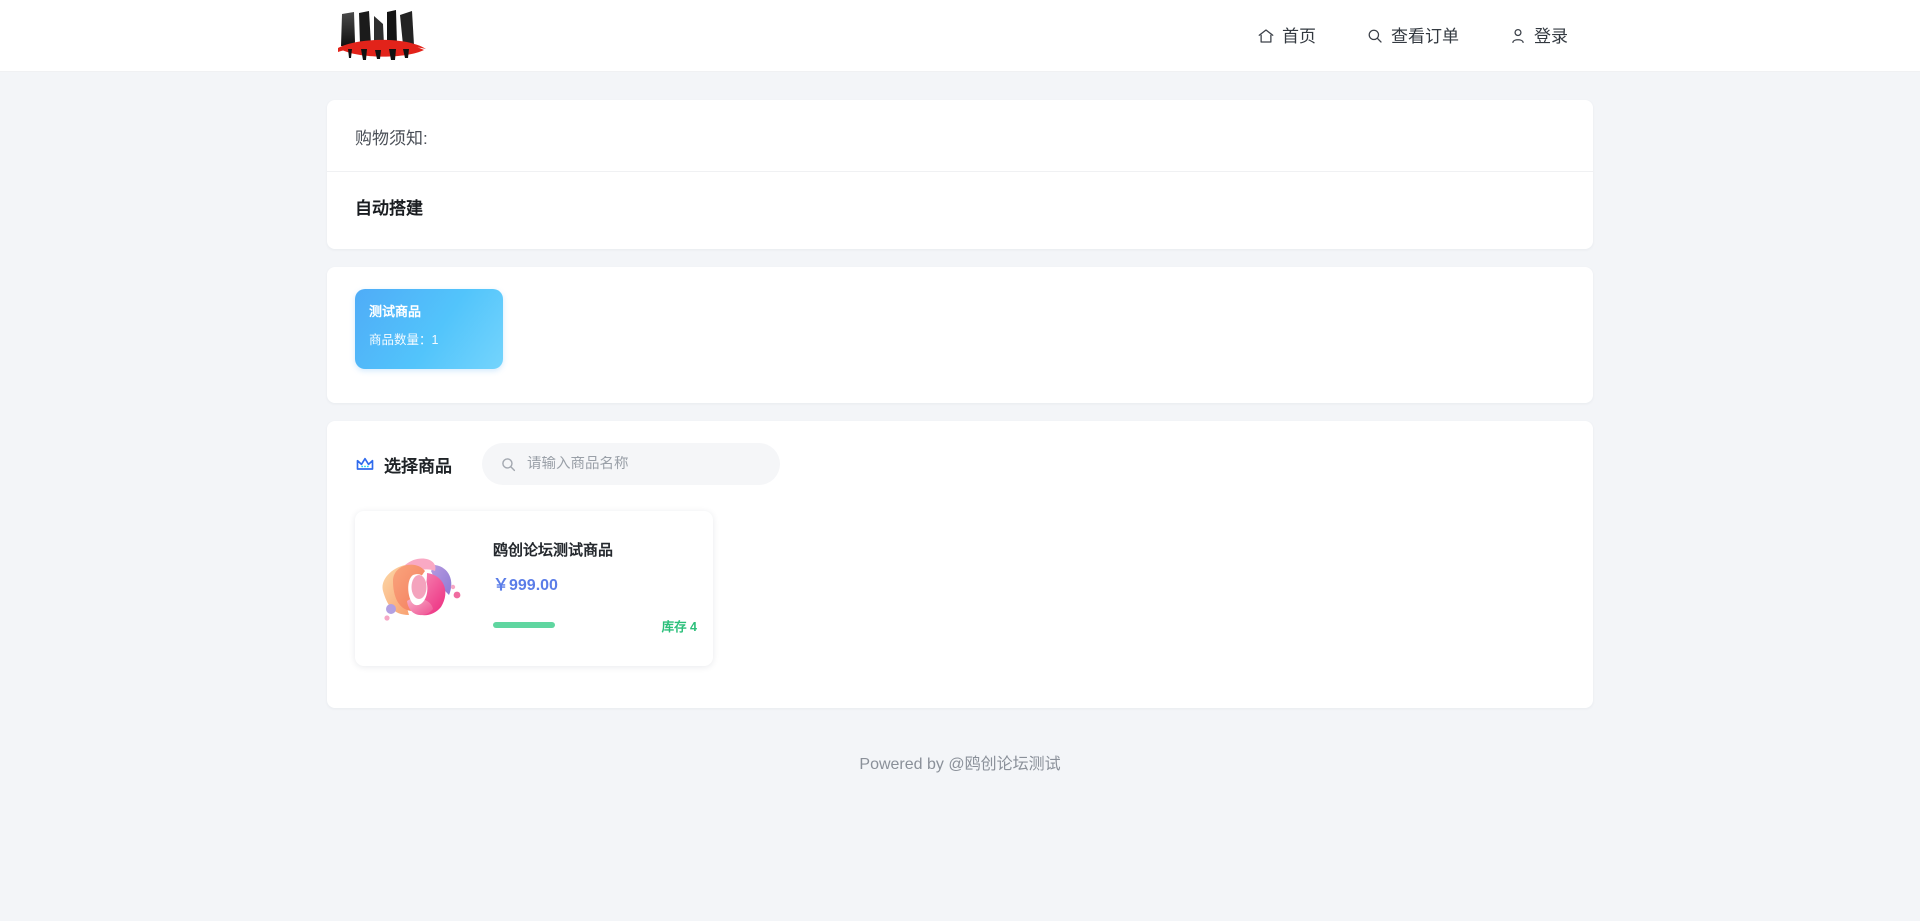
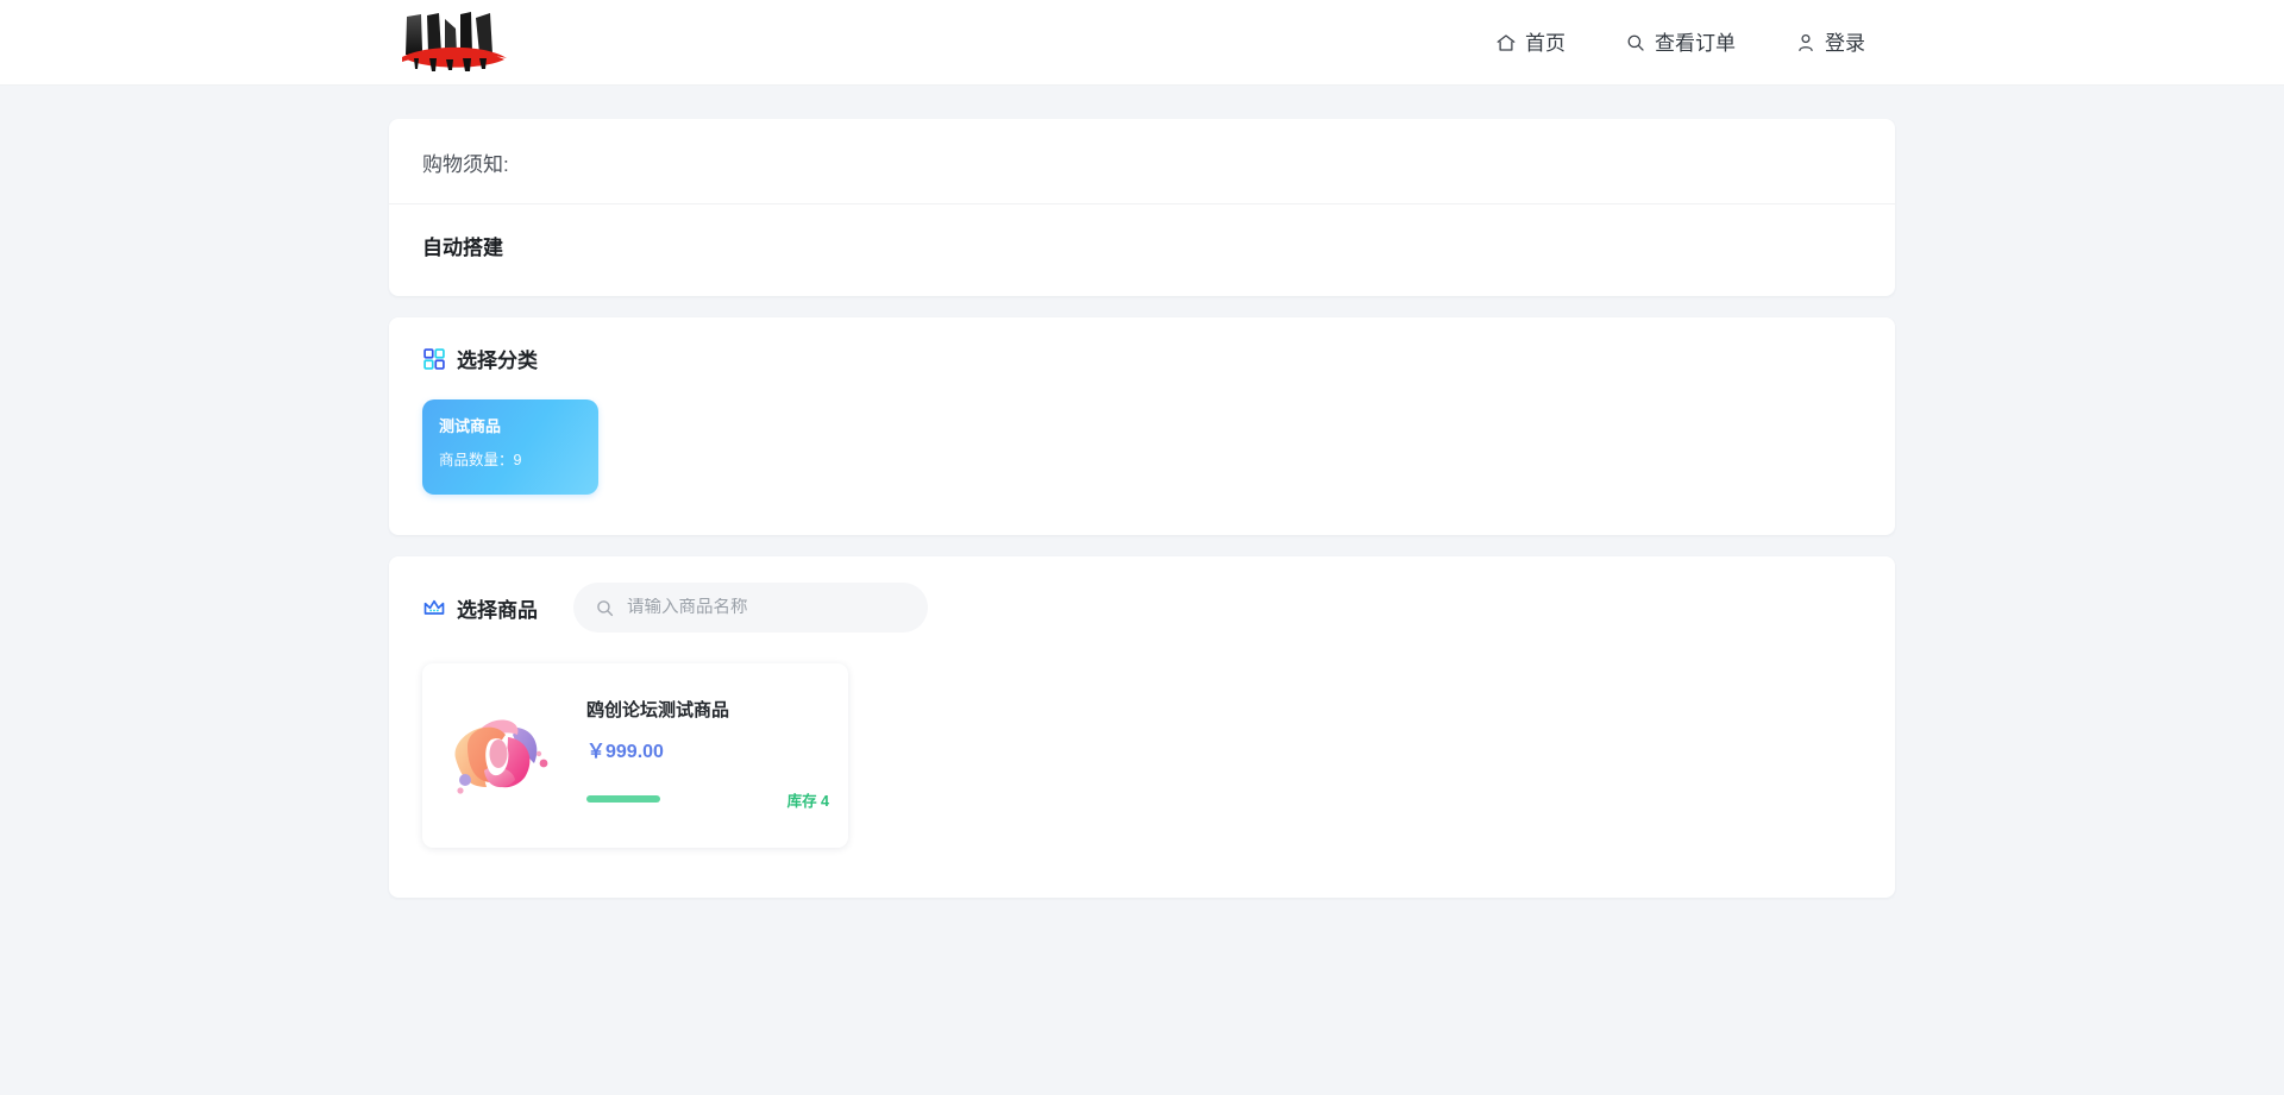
  首页
  查看订单
  登录
  购物须知:
  自动搭建
+ 选择分类
  测试商品
- 商品数量：1
+ 商品数量：9
  选择商品
  请输入商品名称
  鸥创论坛测试商品
  ￥999.00
  库存 4
- Powered by @鸥创论坛测试
